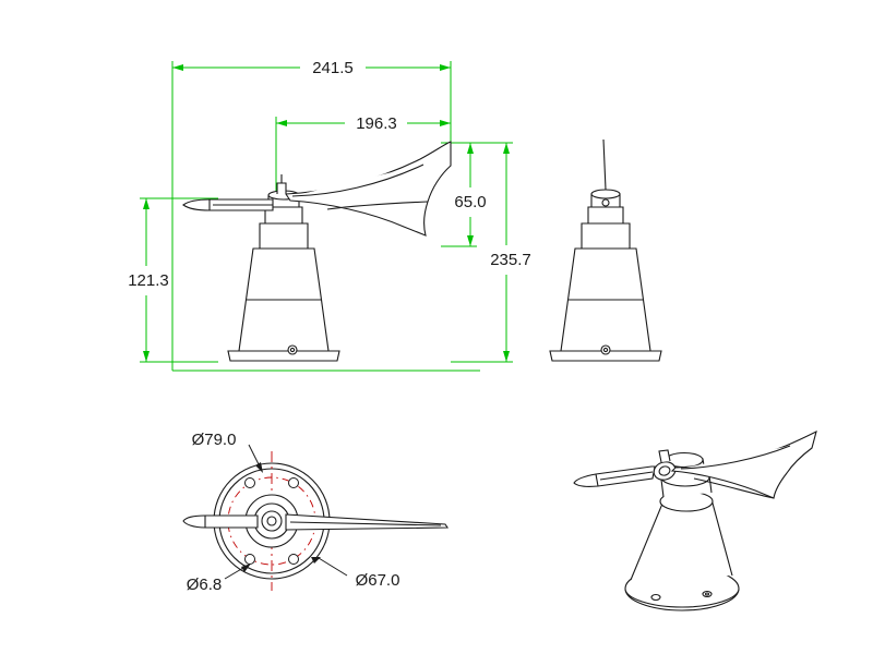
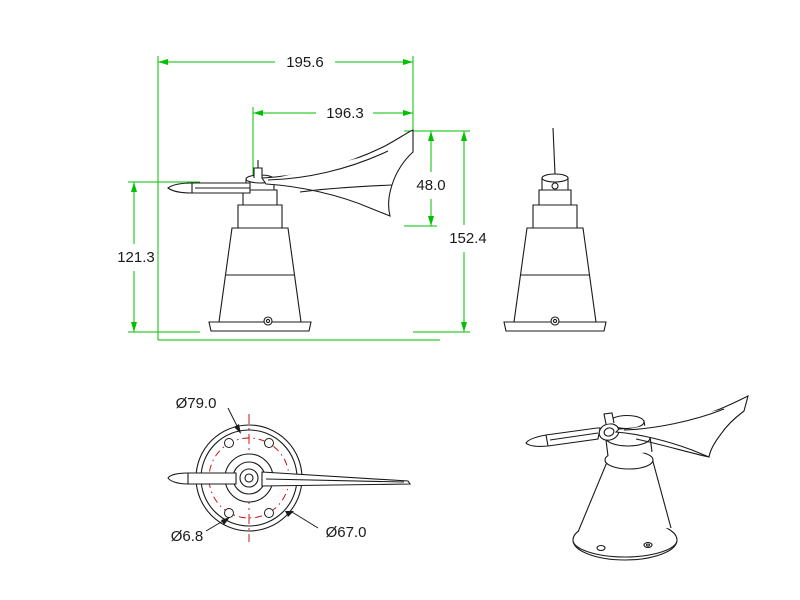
- 241.5
+ 195.6
  196.3
- 65.0
+ 48.0
- 235.7
+ 152.4
  121.3
  Ø79.0
  Ø6.8
  Ø67.0
